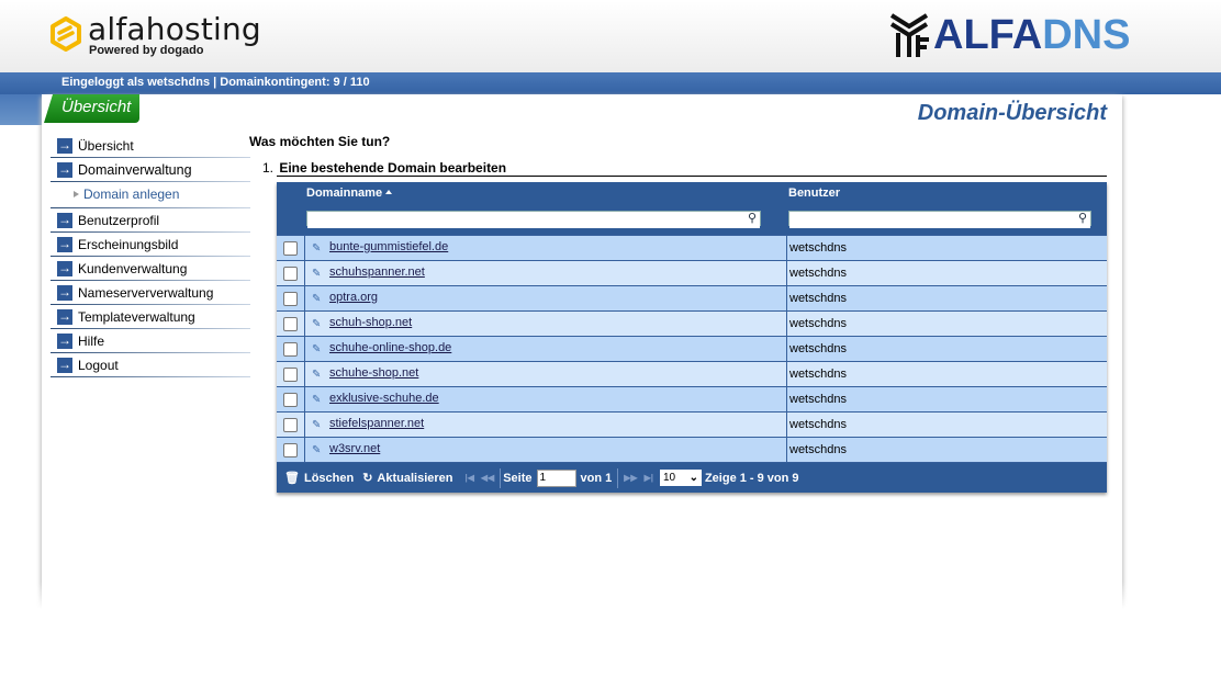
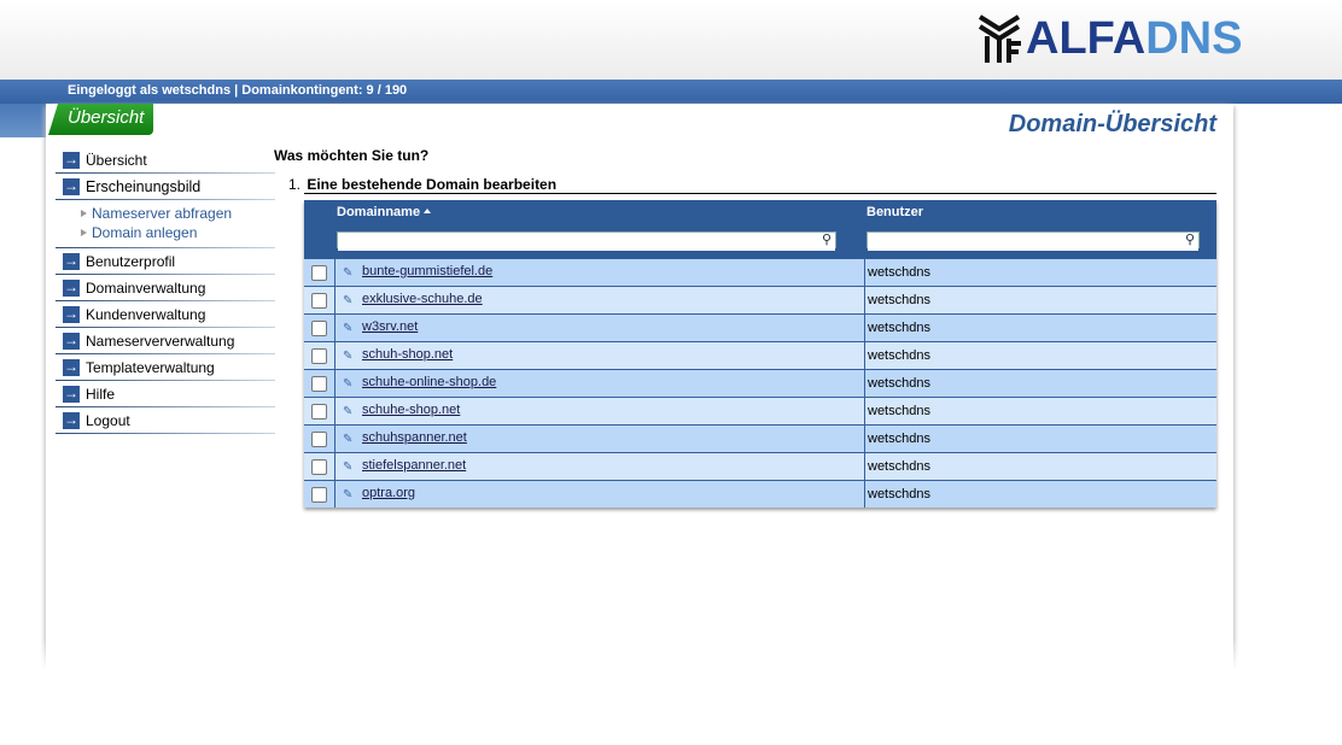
- alfahosting
- Powered by dogado
  ALFADNS
- Eingeloggt als wetschdns | Domainkontingent: 9 / 110
+ Eingeloggt als wetschdns | Domainkontingent: 9 / 190
  Übersicht
  Domain-Übersicht
  →
  Übersicht
  →
- Domainverwaltung
+ Erscheinungsbild
+ Nameserver abfragen
  Domain anlegen
  →
  Benutzerprofil
  →
- Erscheinungsbild
+ Domainverwaltung
  →
  Kundenverwaltung
  →
  Nameserververwaltung
  →
  Templateverwaltung
  →
  Hilfe
  →
  Logout
  Was möchten Sie tun?
  1. Eine bestehende Domain bearbeiten
  Domainname
  Benutzer
  ⚲
  ⚲
  ✎
  bunte-gummistiefel.de
  wetschdns
  ✎
- schuhspanner.net
+ exklusive-schuhe.de
  wetschdns
  ✎
- optra.org
+ w3srv.net
  wetschdns
  ✎
  schuh-shop.net
  wetschdns
  ✎
  schuhe-online-shop.de
  wetschdns
  ✎
  schuhe-shop.net
  wetschdns
  ✎
- exklusive-schuhe.de
+ schuhspanner.net
  wetschdns
  ✎
  stiefelspanner.net
  wetschdns
  ✎
- w3srv.net
+ optra.org
  wetschdns
- 🗑
- Löschen
- ↻
- Aktualisieren
- |◀
- ◀◀
- Seite
- 1
- von 1
- ▶▶
- ▶|
- 10
- ⌄
- Zeige 1 - 9 von 9
